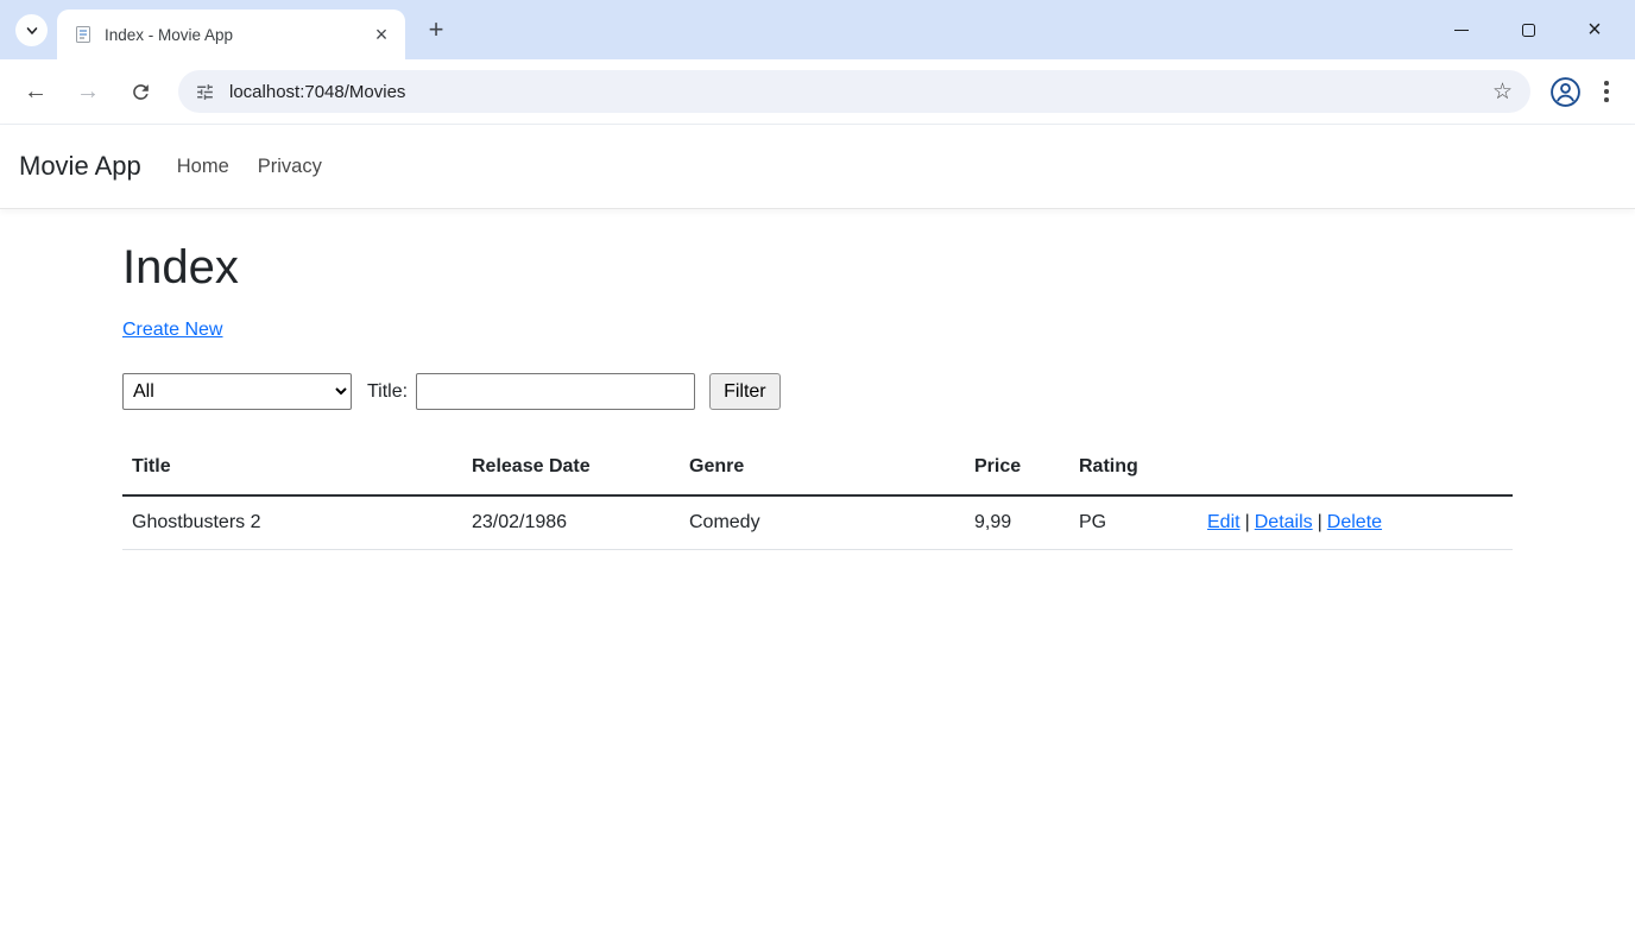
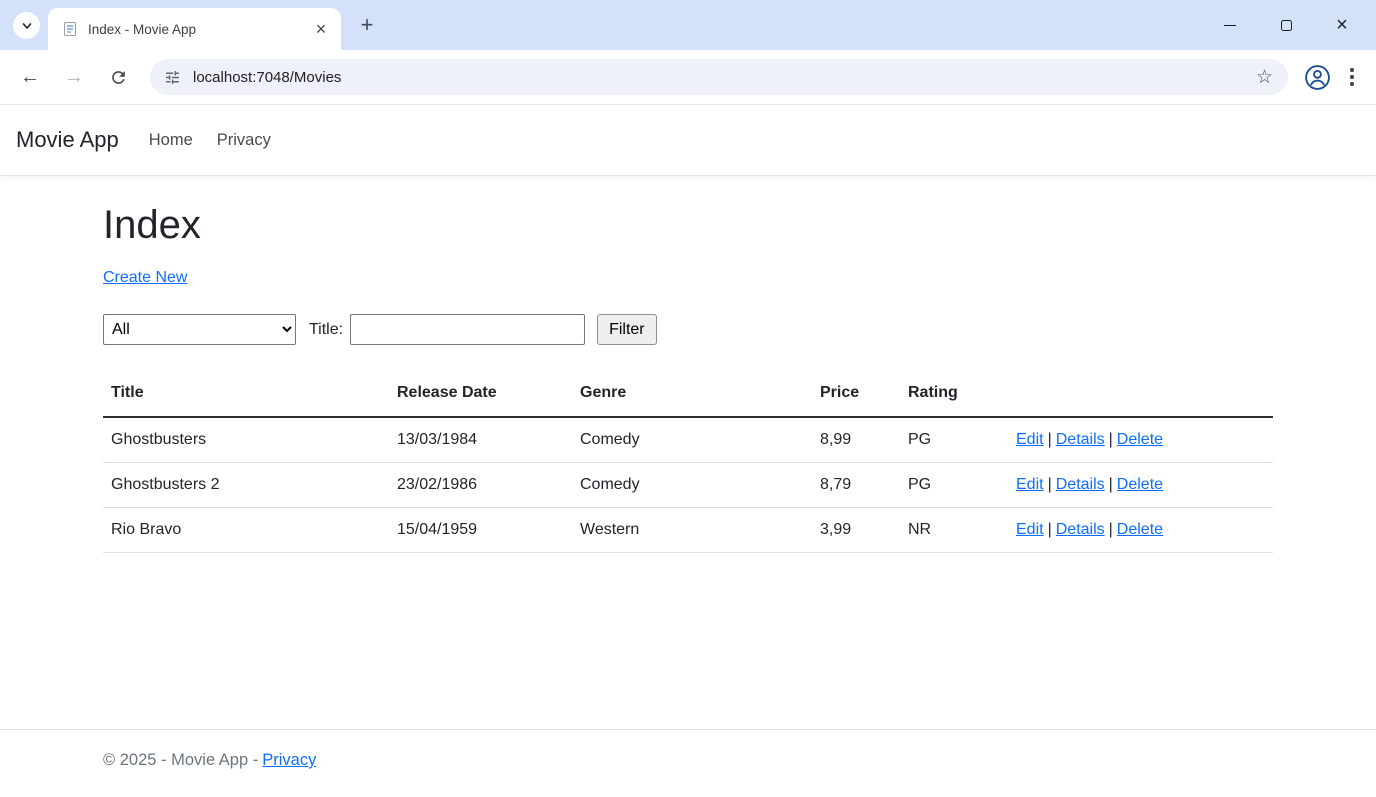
  Index - Movie App
  ×
  +
  ×
  ←
  →
  localhost:7048/Movies
  ☆
  Movie App
  Home
  Privacy
  Index
  Create New
  All
  Title:
  Filter
  Title	Release Date	Genre	Price	Rating
+ Ghostbusters	13/03/1984	Comedy	8,99	PG	Edit | Details | Delete
- Ghostbusters 2	23/02/1986	Comedy	9,99	PG	Edit | Details | Delete
+ Ghostbusters 2	23/02/1986	Comedy	8,79	PG	Edit | Details | Delete
+ Rio Bravo	15/04/1959	Western	3,99	NR	Edit | Details | Delete
+ © 2025 - Movie App - Privacy
